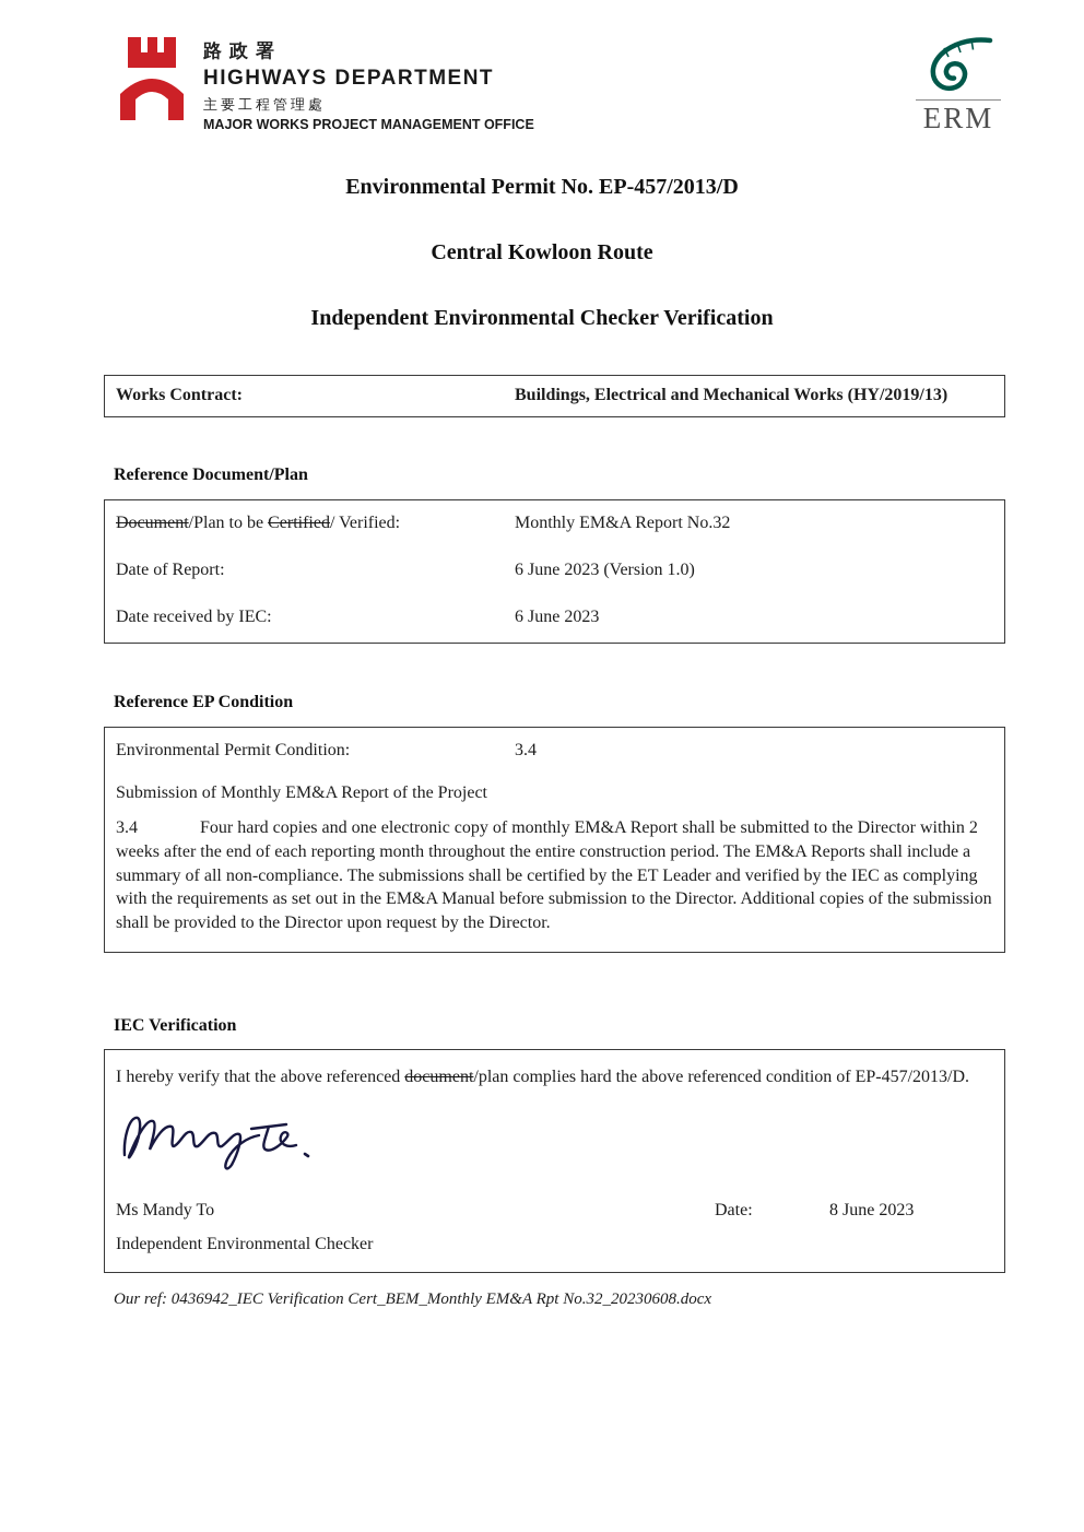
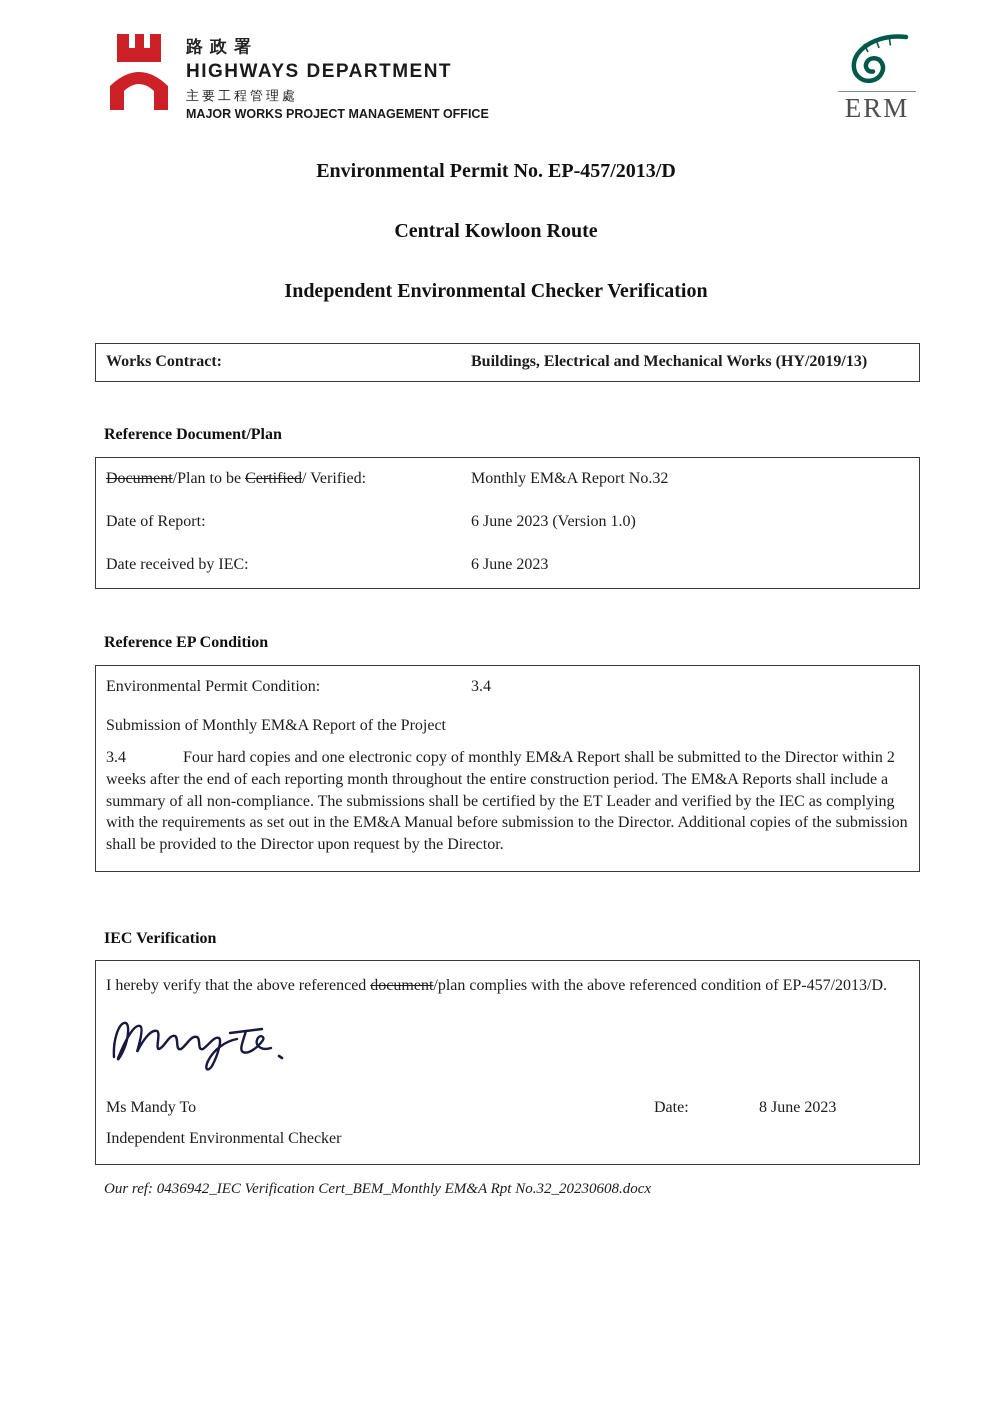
  路政署
  HIGHWAYS DEPARTMENT
  主要工程管理處
  MAJOR WORKS PROJECT MANAGEMENT OFFICE
  ERM
  Environmental Permit No. EP-457/2013/D
  Central Kowloon Route
  Independent Environmental Checker Verification
  Works Contract:
  Buildings, Electrical and Mechanical Works (HY/2019/13)
  Reference Document/Plan
  Document/Plan to be Certified/ Verified:
  Monthly EM&A Report No.32
  Date of Report:
  6 June 2023 (Version 1.0)
  Date received by IEC:
  6 June 2023
  Reference EP Condition
  Environmental Permit Condition:
  3.4
  Submission of Monthly EM&A Report of the Project
  3.4 Four hard copies and one electronic copy of monthly EM&A Report shall be submitted to the Director within 2 weeks after the end of each reporting month throughout the entire construction period. The EM&A Reports shall include a summary of all non-compliance. The submissions shall be certified by the ET Leader and verified by the IEC as complying with the requirements as set out in the EM&A Manual before submission to the Director. Additional copies of the submission shall be provided to the Director upon request by the Director.
  IEC Verification
- I hereby verify that the above referenced document/plan complies hard the above referenced condition of EP-457/2013/D.
+ I hereby verify that the above referenced document/plan complies with the above referenced condition of EP-457/2013/D.
  Ms Mandy To
  Date:
  8 June 2023
  Independent Environmental Checker
  Our ref: 0436942_IEC Verification Cert_BEM_Monthly EM&A Rpt No.32_20230608.docx
